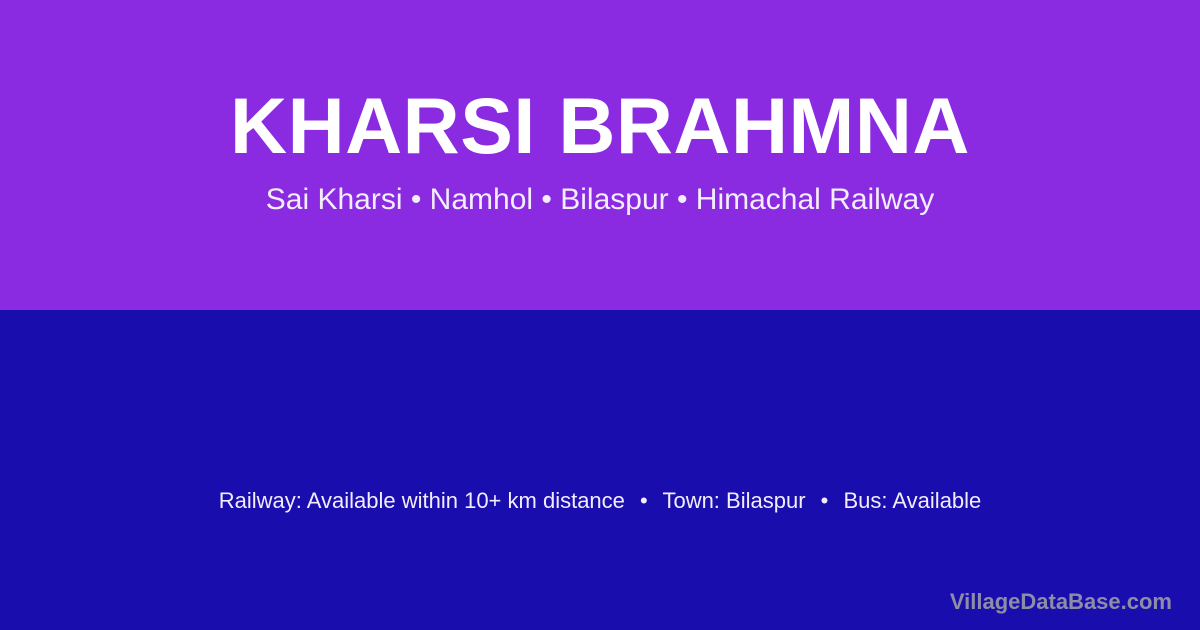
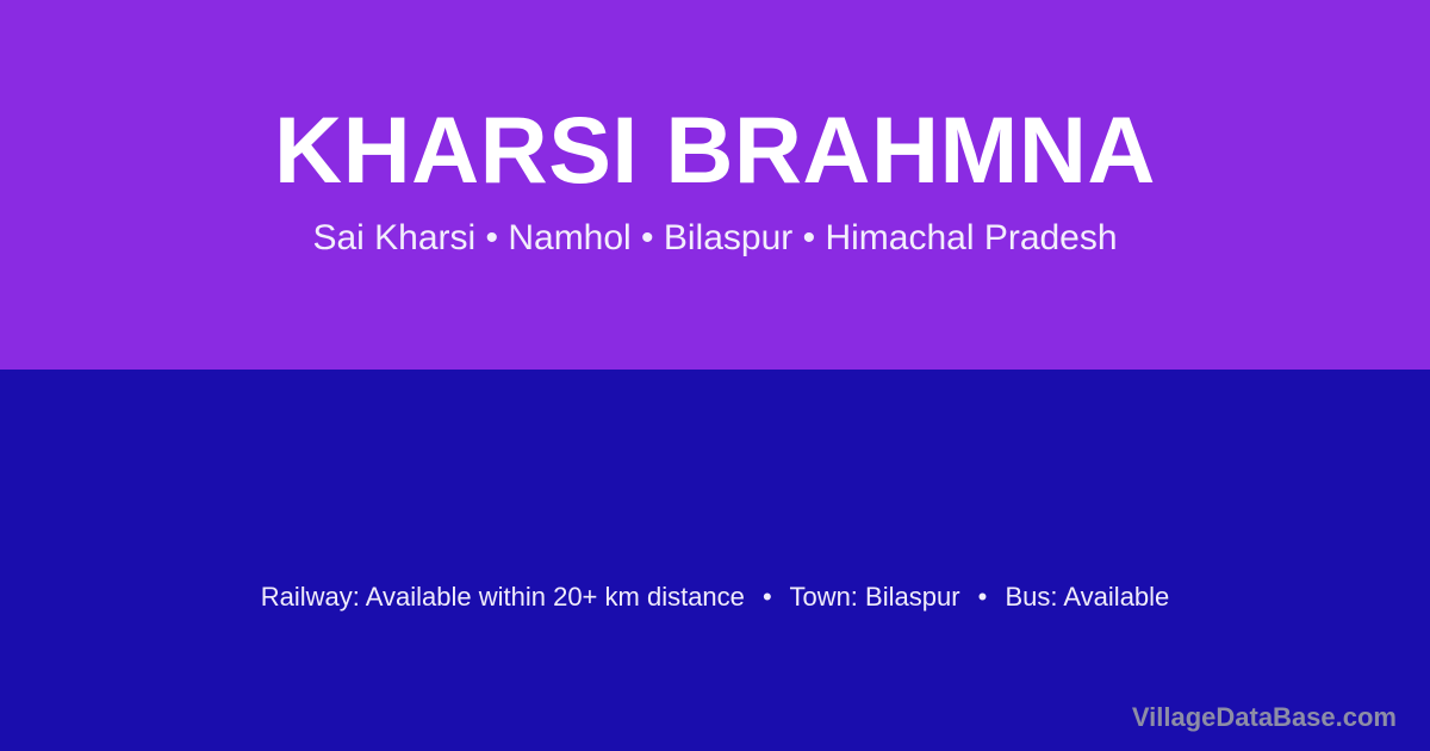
  KHARSI BRAHMNA
- Sai Kharsi • Namhol • Bilaspur • Himachal Railway
+ Sai Kharsi • Namhol • Bilaspur • Himachal Pradesh
- Railway: Available within 10+ km distance • Town: Bilaspur • Bus: Available
+ Railway: Available within 20+ km distance • Town: Bilaspur • Bus: Available
  VillageDataBase.com
